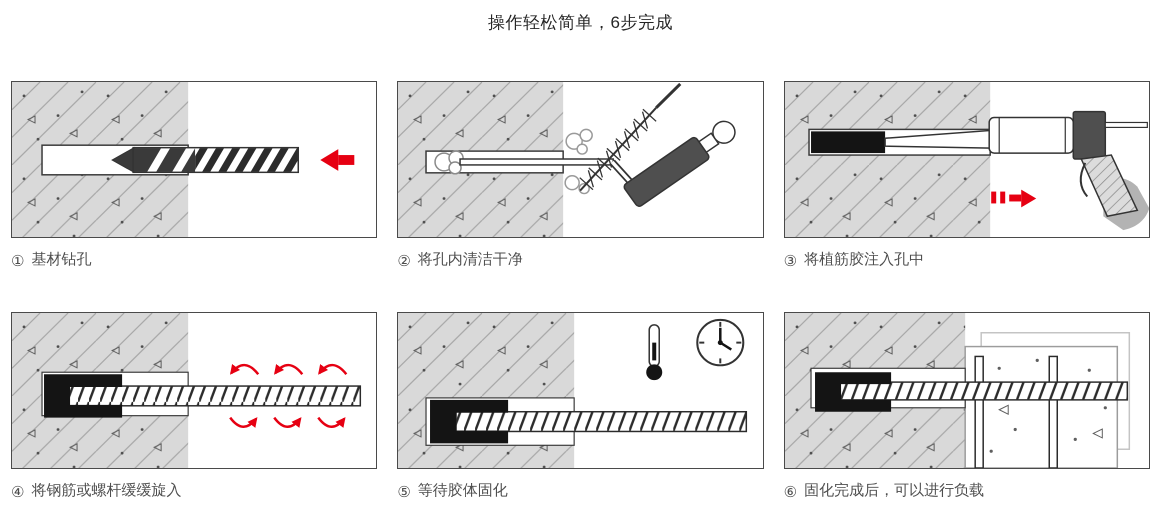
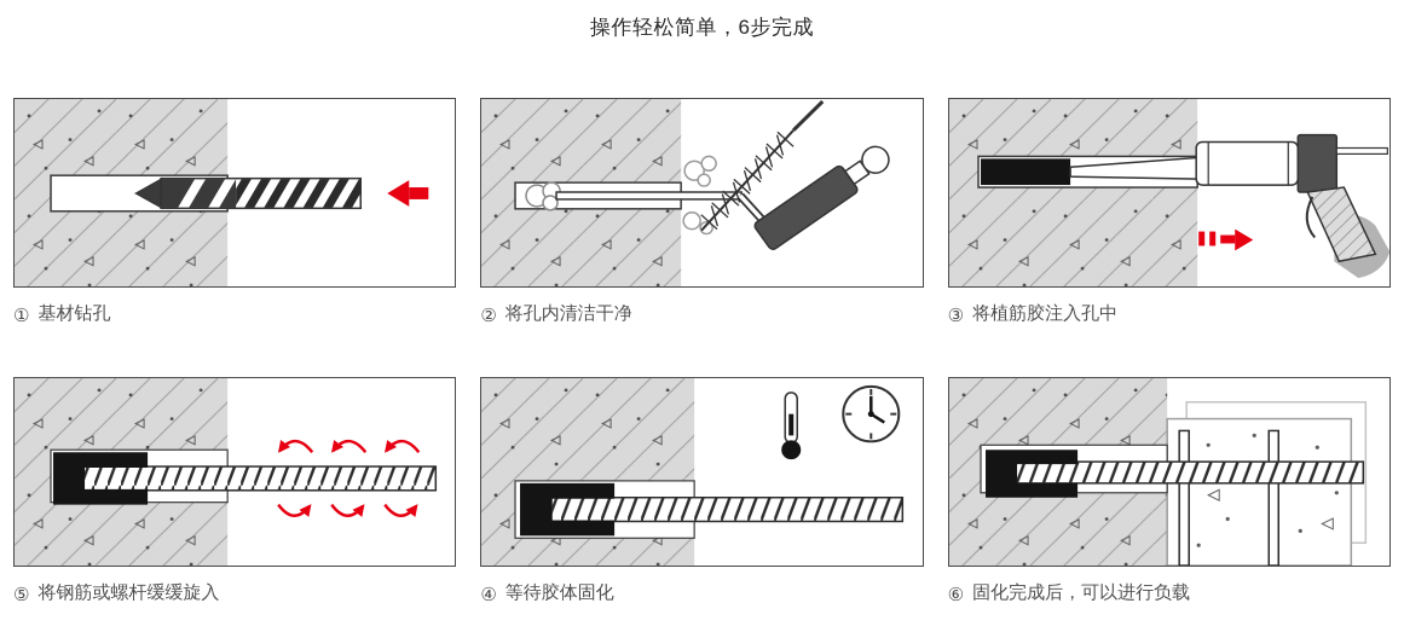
  操作轻松简单，6步完成
  ①
  基材钻孔
  ②
  将孔内清洁干净
  ③
  将植筋胶注入孔中
- ④
+ ⑤
  将钢筋或螺杆缓缓旋入
- ⑤
+ ④
  等待胶体固化
  ⑥
  固化完成后，可以进行负载
